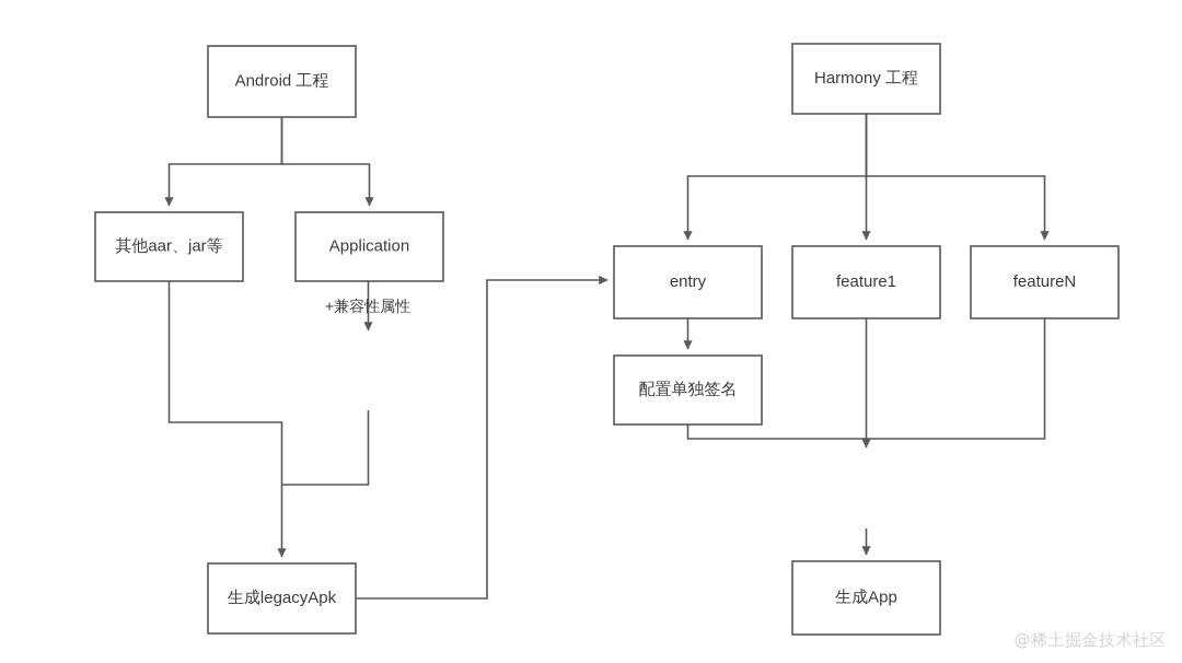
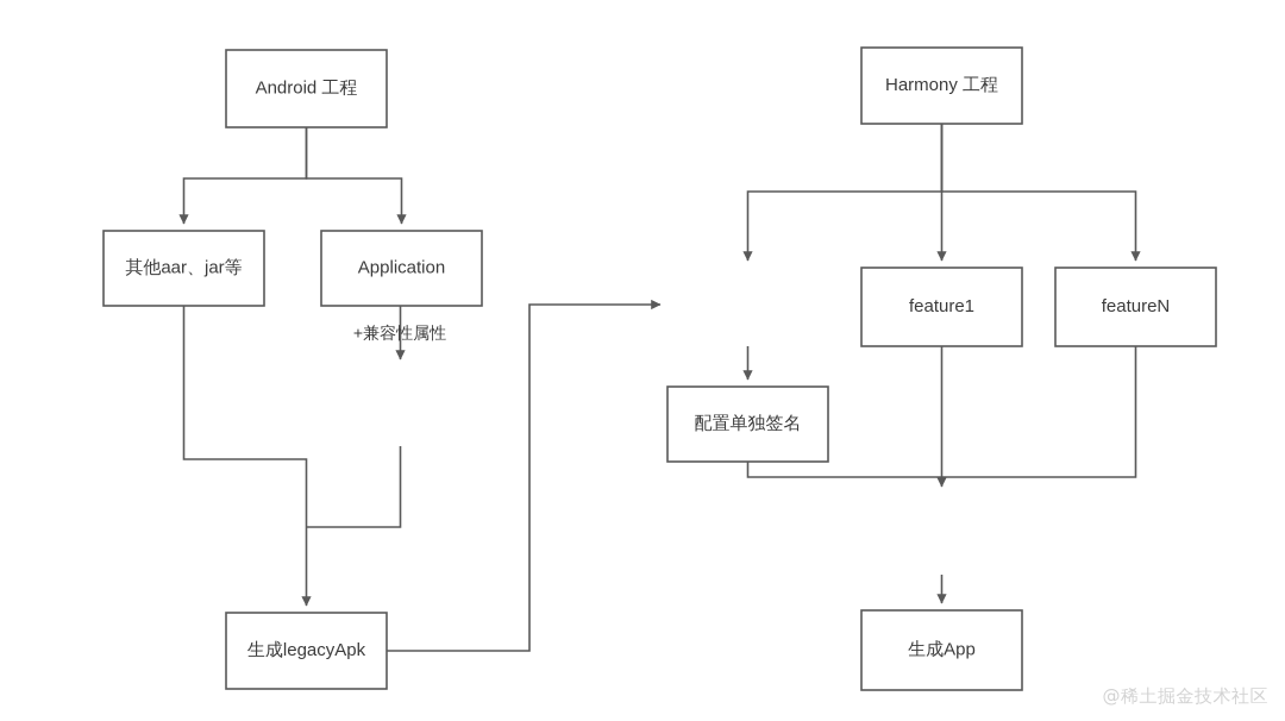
  Android 工程
  其他aar、jar等
  Application
  生成legacyApk
  Harmony 工程
- entry
  feature1
  featureN
  配置单独签名
  生成App
  +兼容性属性
  @稀土掘金技术社区
